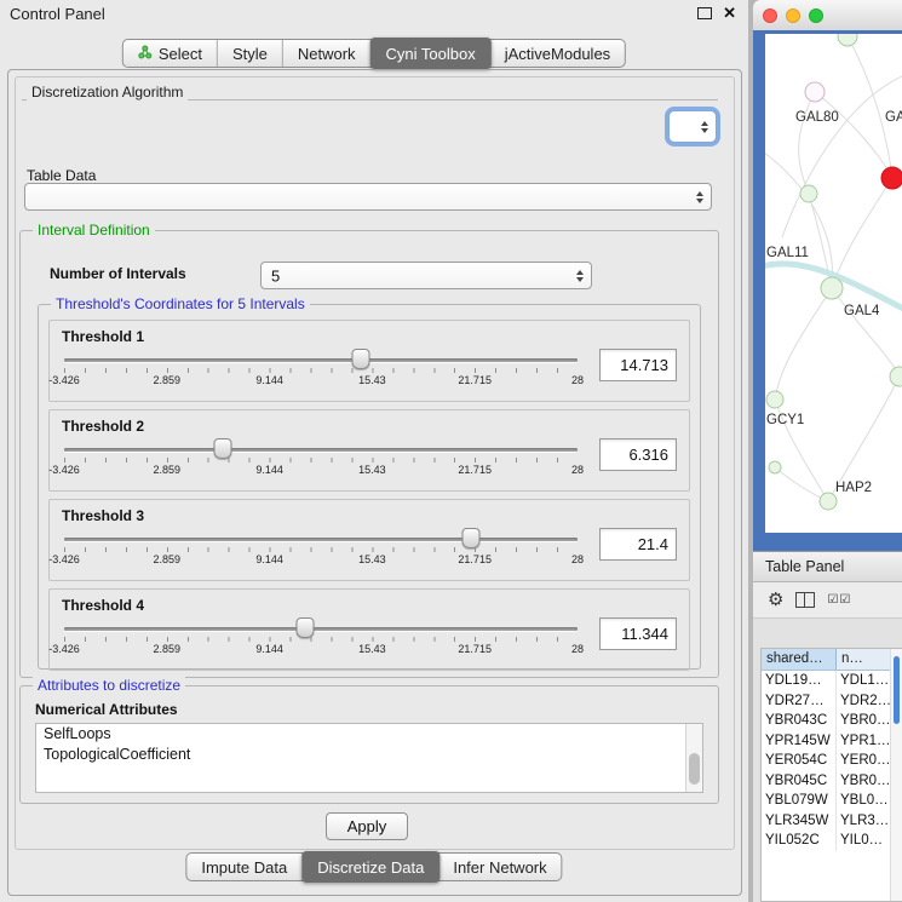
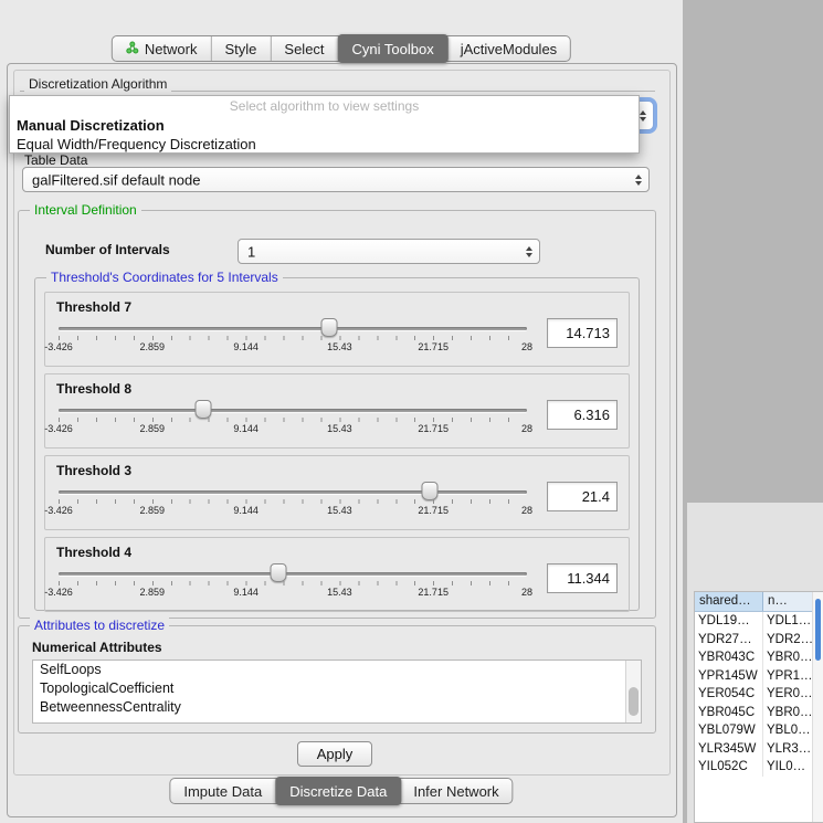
- Control Panel
- ✕
- Select
+ Network
  Style
- Network
+ Select
  Cyni Toolbox
  jActiveModules
  Discretization Algorithm
+ Select algorithm to view settings
+ Manual Discretization
+ Equal Width/Frequency Discretization
  Table Data
+ galFiltered.sif default node
  Interval Definition
  Number of Intervals
- 5
+ 1
  Threshold's Coordinates for 5 Intervals
- Threshold 1
+ Threshold 7
  -3.426
  2.859
  9.144
  15.43
  21.715
  28
  14.713
- Threshold 2
+ Threshold 8
  -3.426
  2.859
  9.144
  15.43
  21.715
  28
  6.316
  Threshold 3
  -3.426
  2.859
  9.144
  15.43
  21.715
  28
  21.4
  Threshold 4
  -3.426
  2.859
  9.144
  15.43
  21.715
  28
  11.344
  Attributes to discretize
  Numerical Attributes
  SelfLoops
  TopologicalCoefficient
+ BetweennessCentrality
  Apply
  Impute Data
  Discretize Data
  Infer Network
- GAL80
- GA
- GAL11
- GAL4
- GCY1
- HAP2
- Table Panel
- ⚙
- ☑☑
  shared…
  n…
  YDL19…
  YDL1…
  YDR27…
  YDR2…
  YBR043C
  YBR0…
  YPR145W
  YPR1…
  YER054C
  YER0…
  YBR045C
  YBR0…
  YBL079W
  YBL0…
  YLR345W
  YLR3…
  YIL052C
  YIL0…
